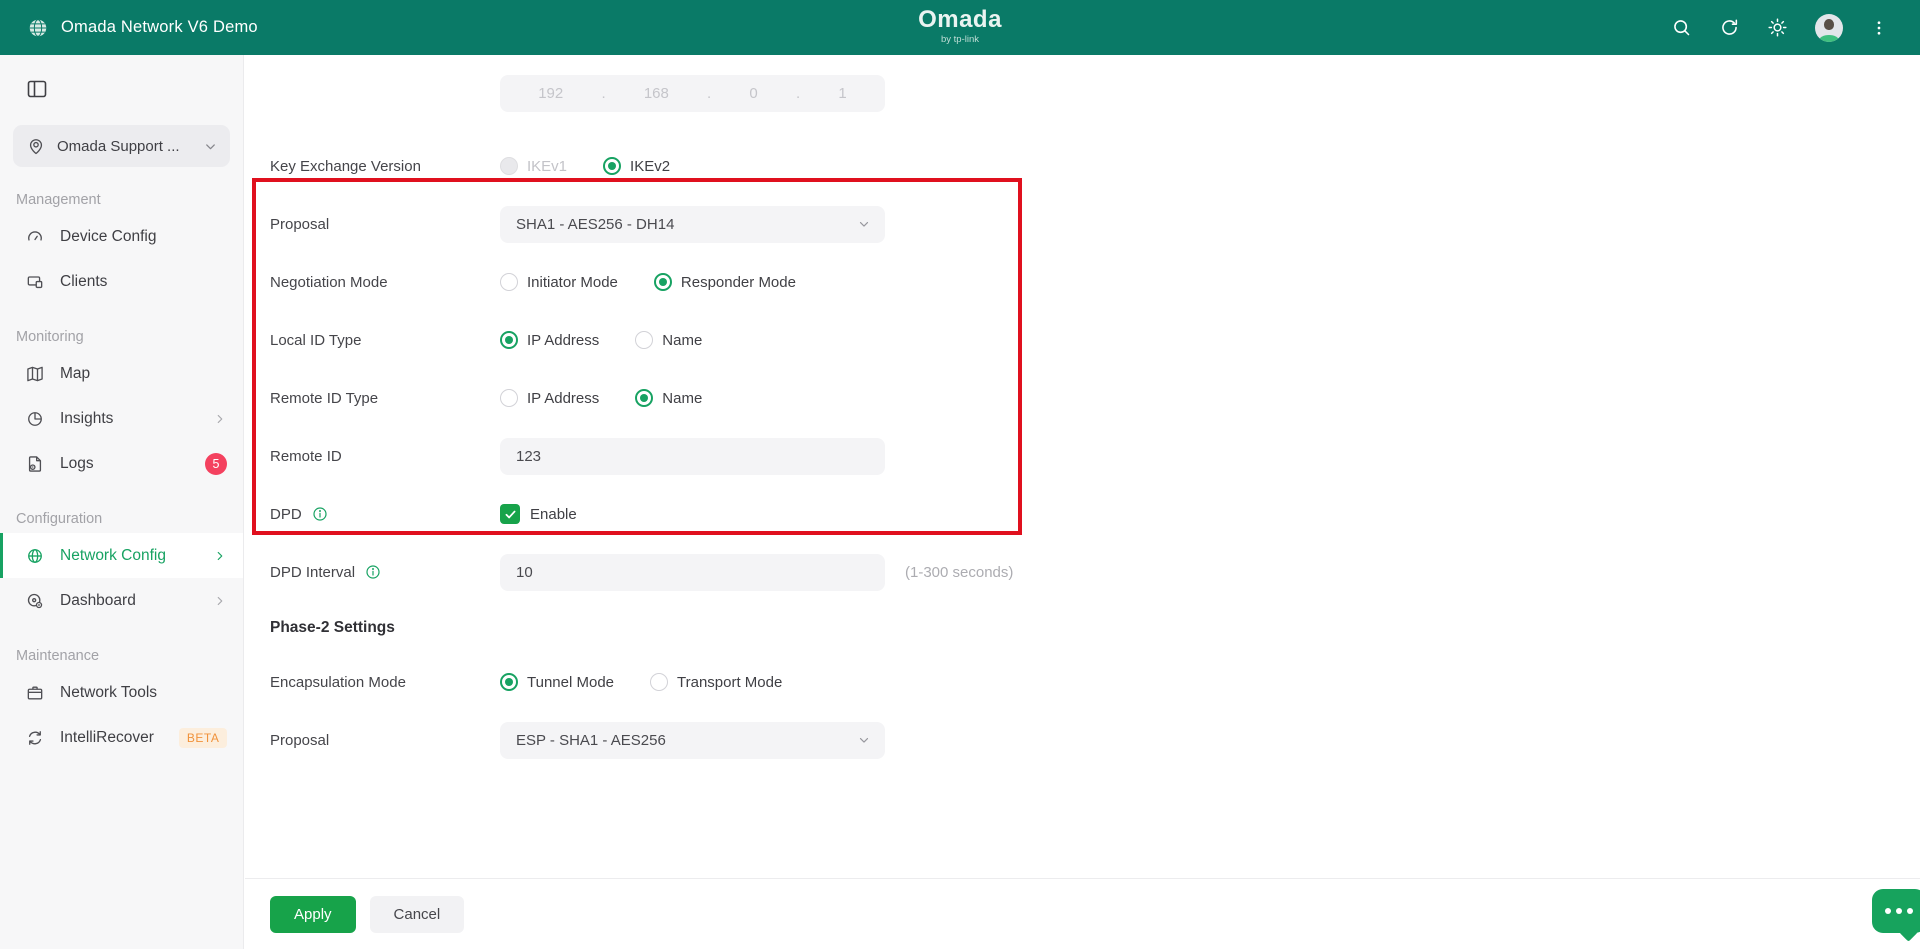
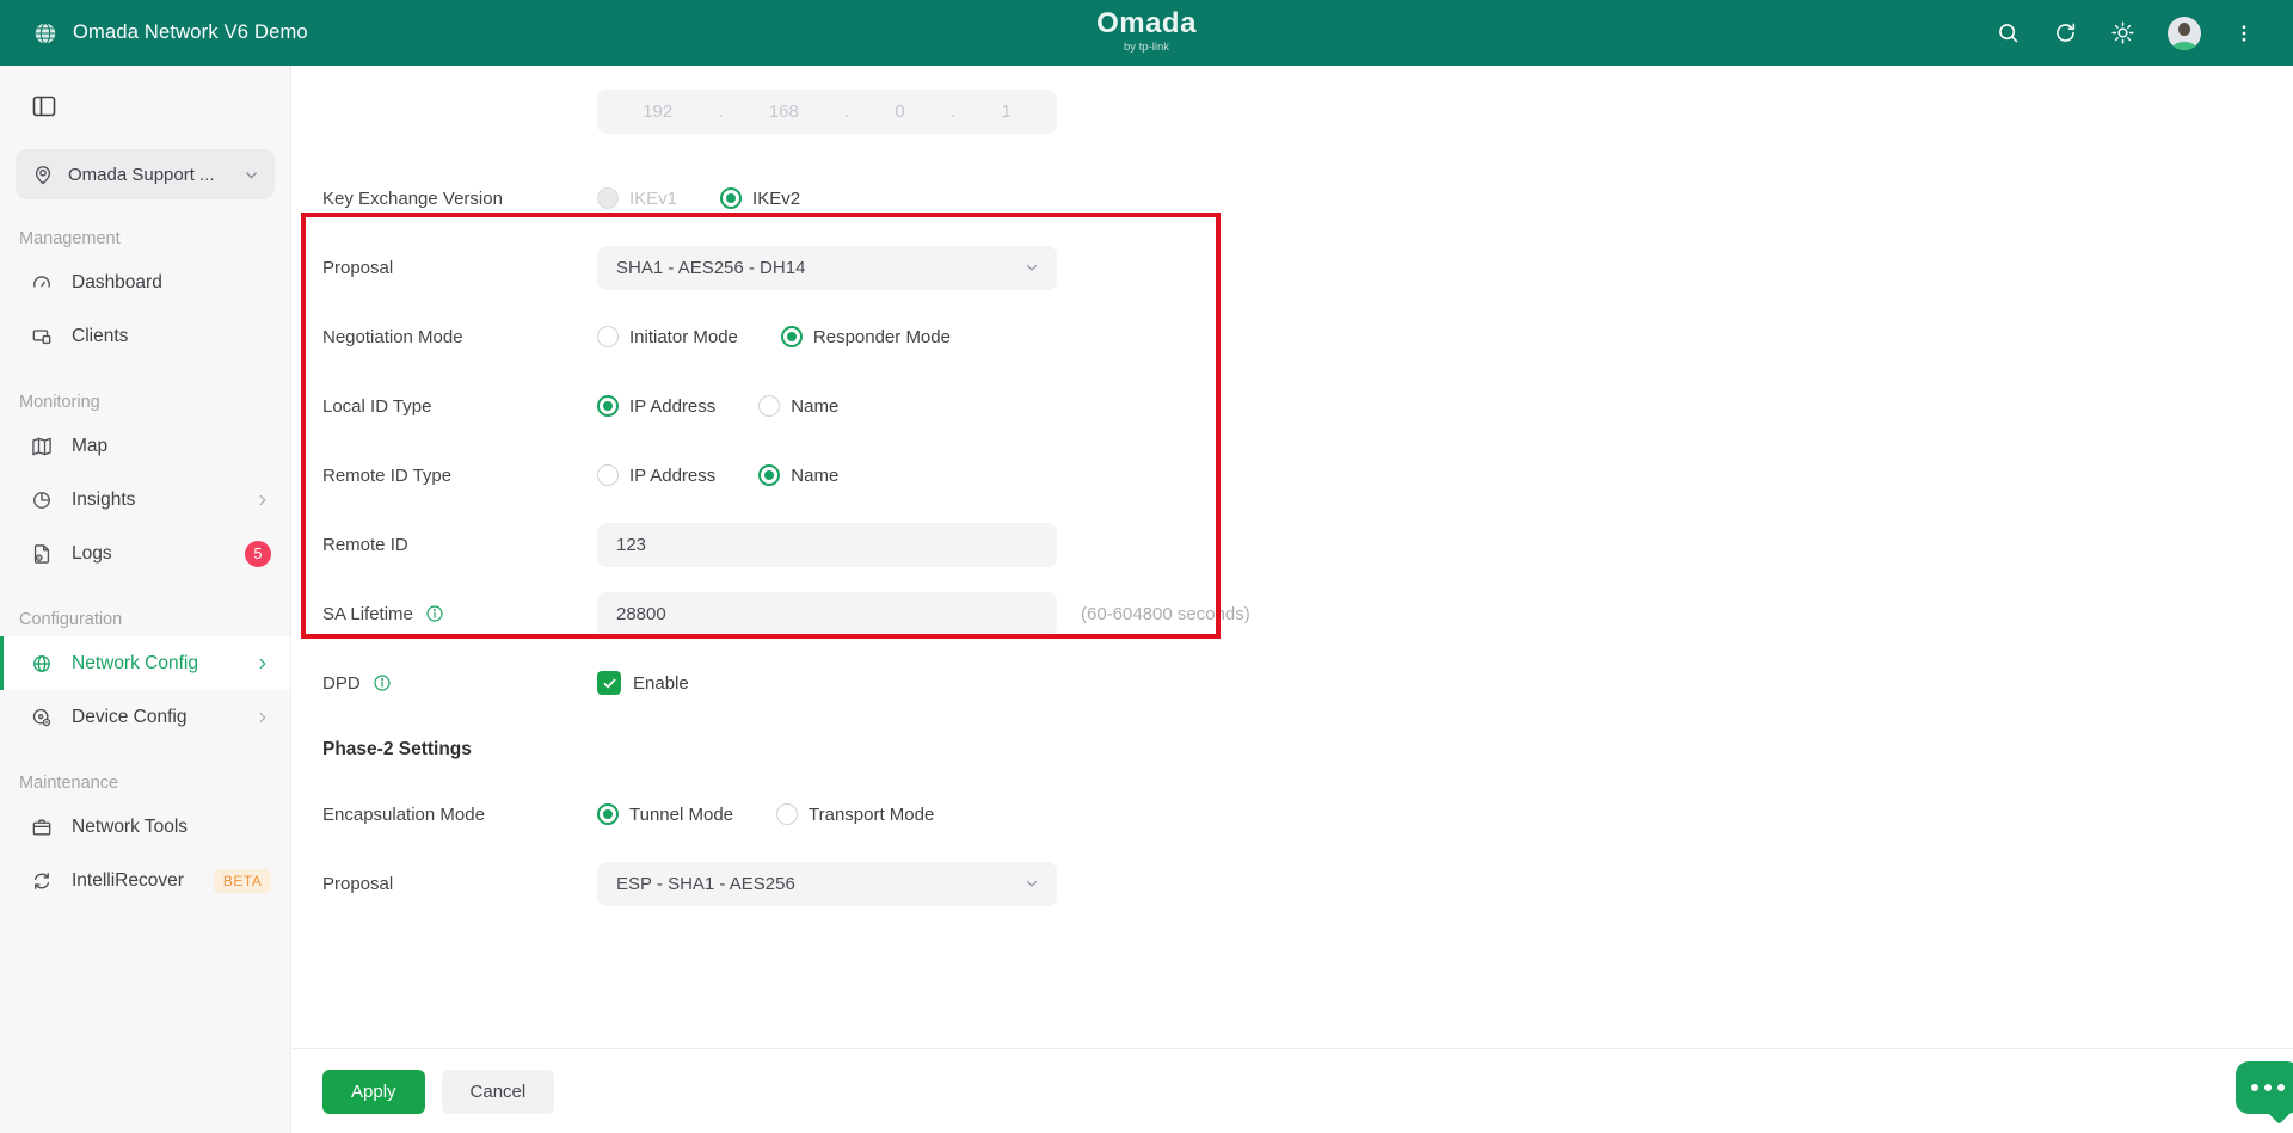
  Omada Network V6 Demo
  Omada
  by tp-link
  Omada Support ...
  Management
- Device Config
+ Dashboard
  Clients
  Monitoring
  Map
  Insights
  Logs
  5
  Configuration
  Network Config
- Dashboard
+ Device Config
  Maintenance
  Network Tools
  IntelliRecover
  BETA
  192
  .
  168
  .
  0
  .
  1
  Key Exchange Version
  IKEv1
  IKEv2
  Proposal
  SHA1 - AES256 - DH14
  Negotiation Mode
  Initiator Mode
  Responder Mode
  Local ID Type
  IP Address
  Name
  Remote ID Type
  IP Address
  Name
  Remote ID
  123
+ SA Lifetime
+ 28800
+ (60-604800 seconds)
  DPD
  Enable
- DPD Interval
- 10
- (1-300 seconds)
  Phase-2 Settings
  Encapsulation Mode
  Tunnel Mode
  Transport Mode
  Proposal
  ESP - SHA1 - AES256
  Apply
  Cancel
